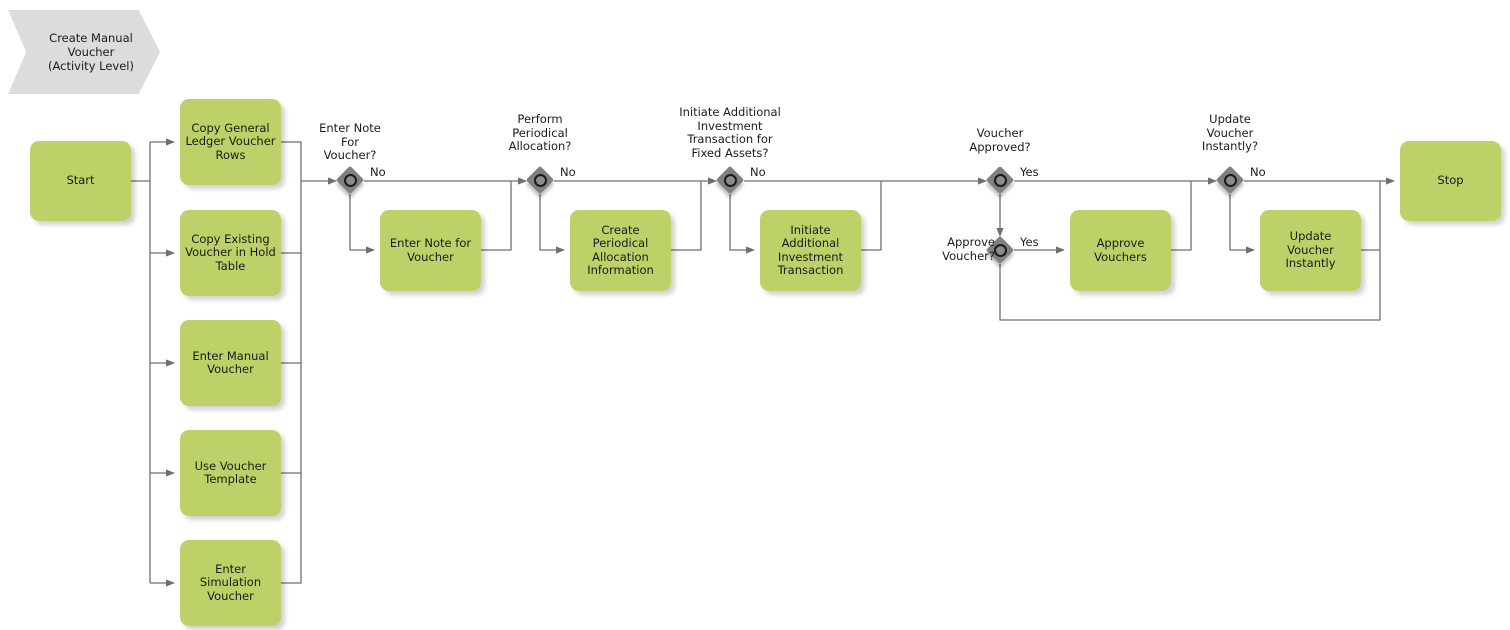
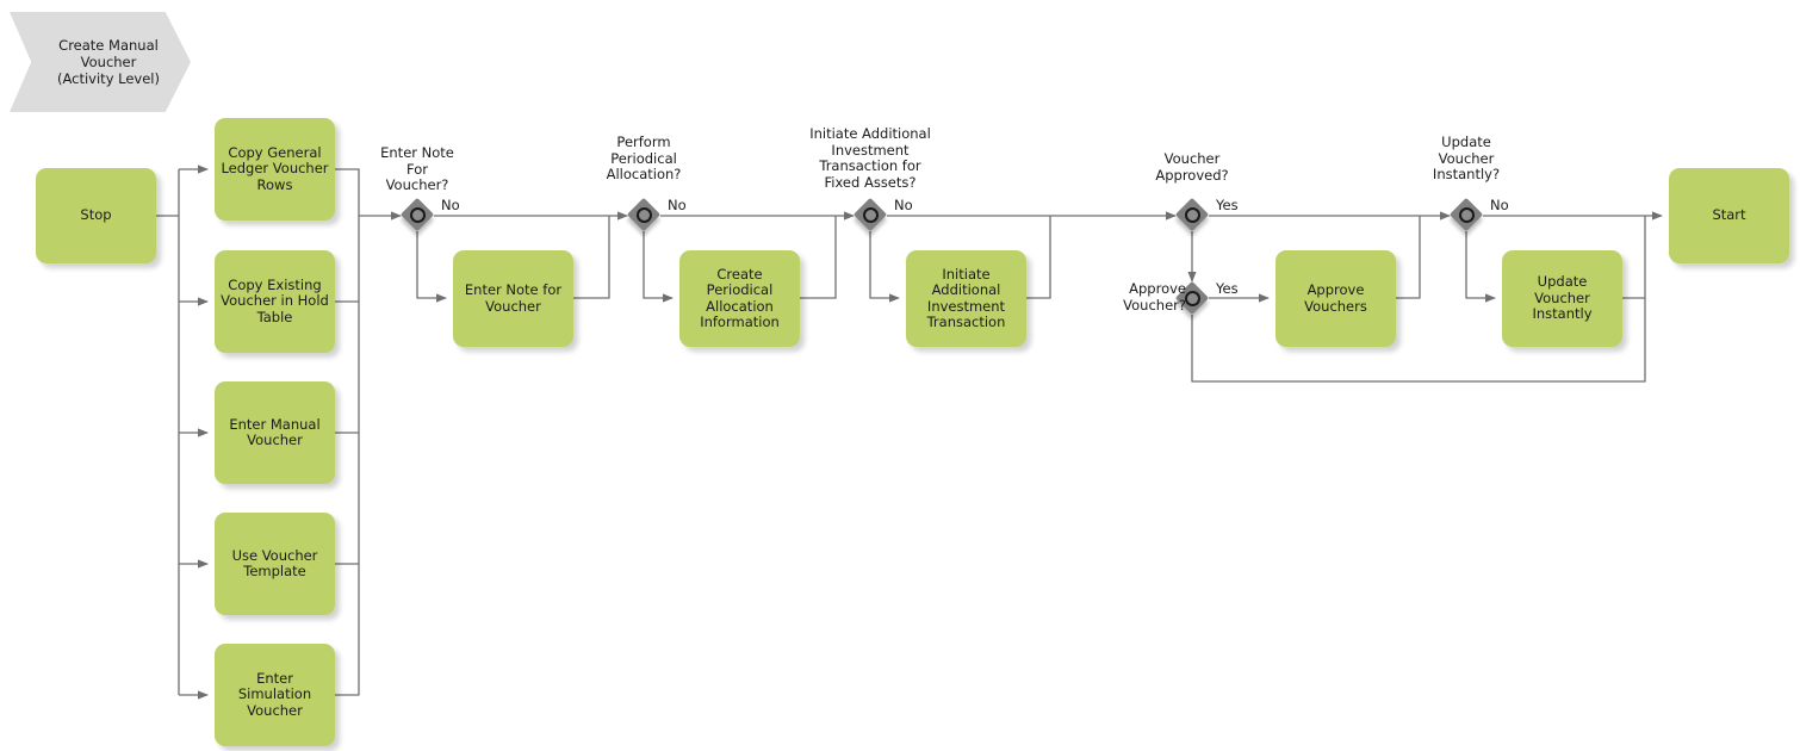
  Create Manual
  Voucher
  (Activity Level)
- Start
+ Stop
  Copy General
  Ledger Voucher
  Rows
  Copy Existing
  Voucher in Hold
  Table
  Enter Manual
  Voucher
  Use Voucher
  Template
  Enter Simulation
  Voucher
  Enter Note for
  Voucher
  Create
  Periodical
  Allocation
  Information
  Initiate
  Additional
  Investment
  Transaction
  Approve
  Vouchers
  Update Voucher
  Instantly
- Stop
+ Start
  Enter Note
  For
  Voucher?
  Perform
  Periodical
  Allocation?
  Initiate Additional
  Investment
  Transaction for
  Fixed Assets?
  Voucher
  Approved?
  Approve
  Voucher?
  Update
  Voucher
  Instantly?
  No
  No
  No
  Yes
  Yes
  No
